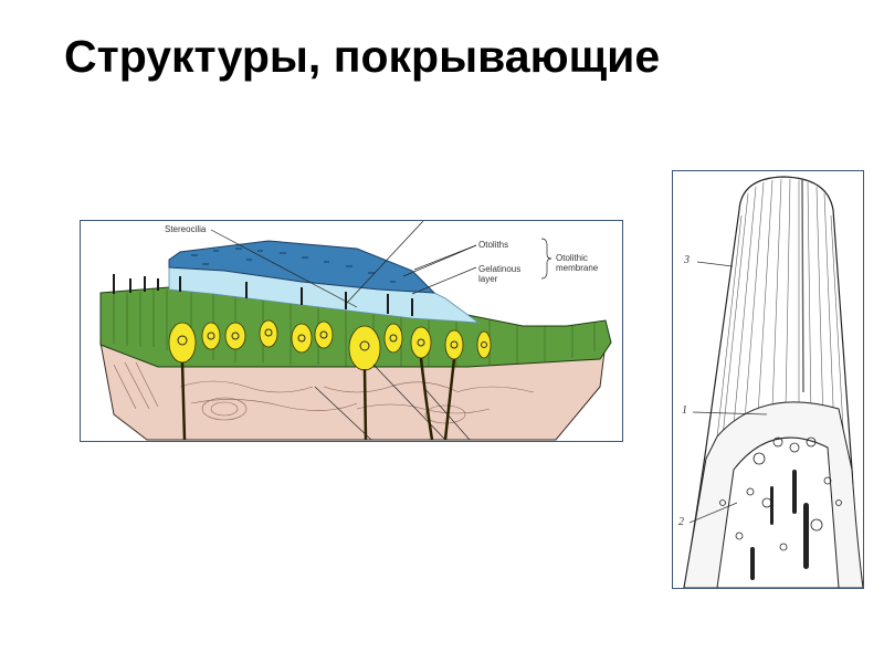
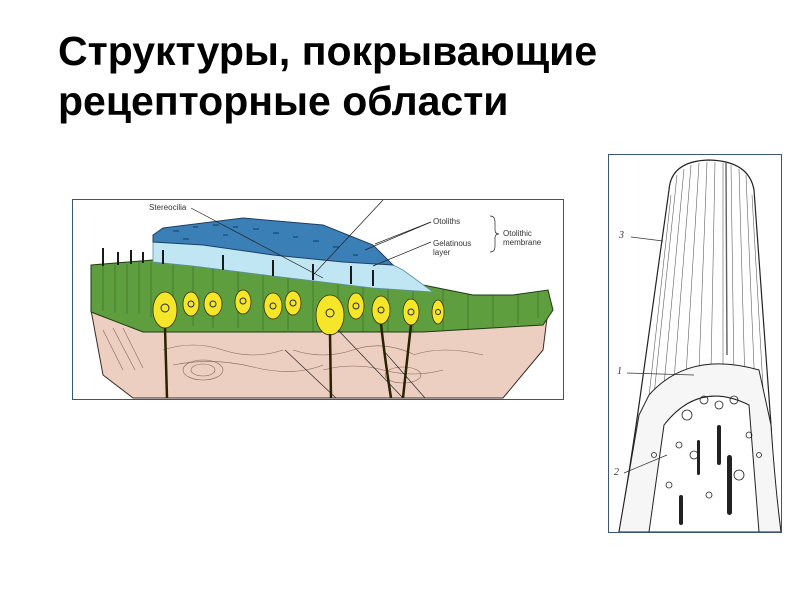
  Структуры, покрывающие
+ рецепторные области
  Stereocilia
  Otoliths
  Gelatinous
  layer
  Otolithic
  membrane
  3
  1
  2
